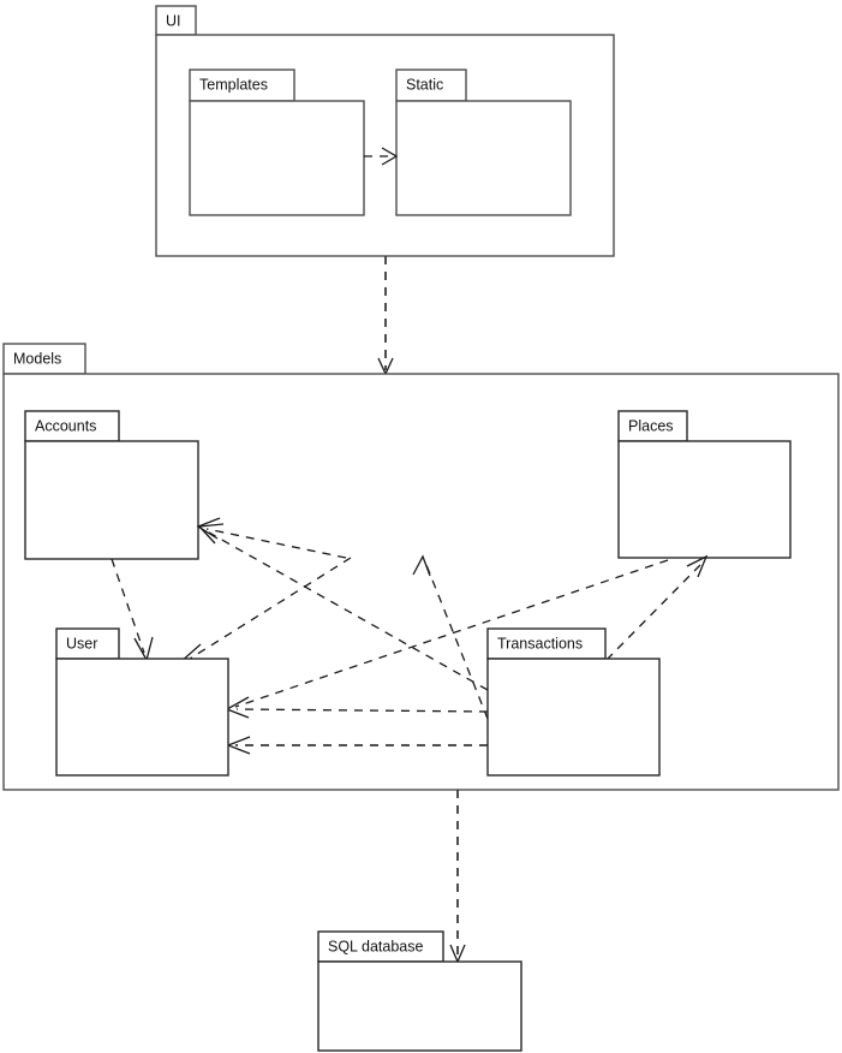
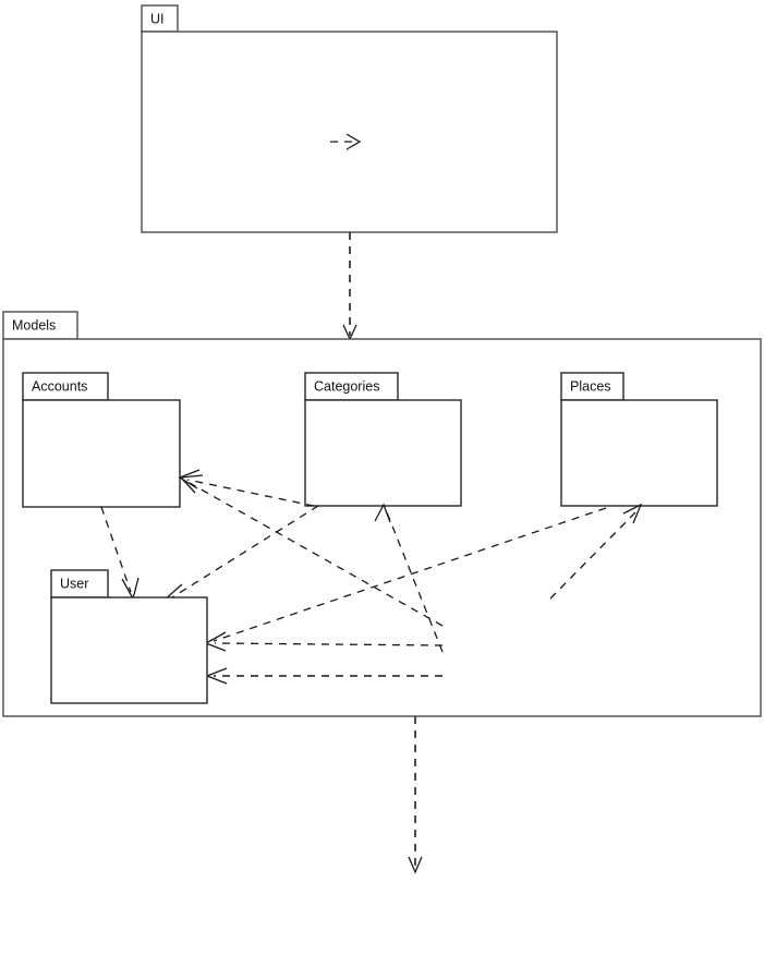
  UI
- Templates
- Static
  Models
  Accounts
+ Categories
  Places
  User
- Transactions
- SQL database
